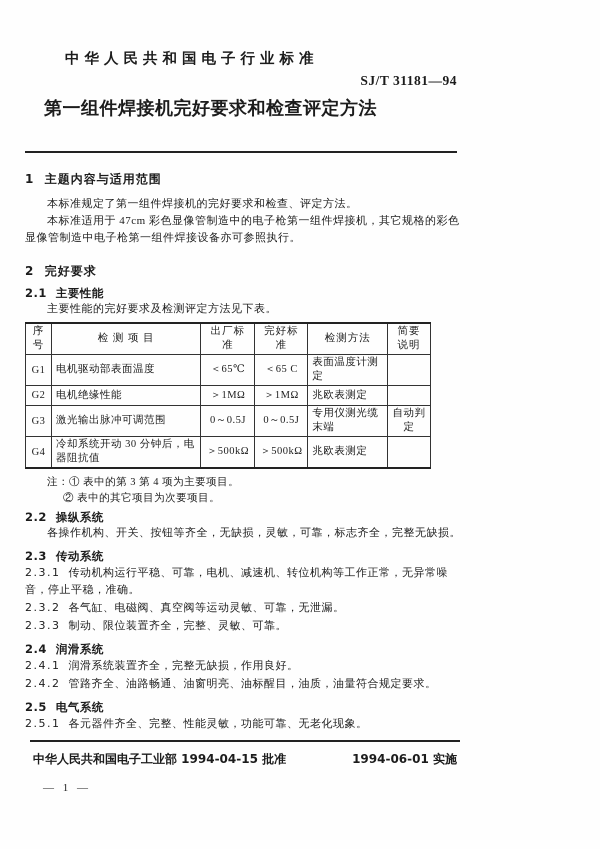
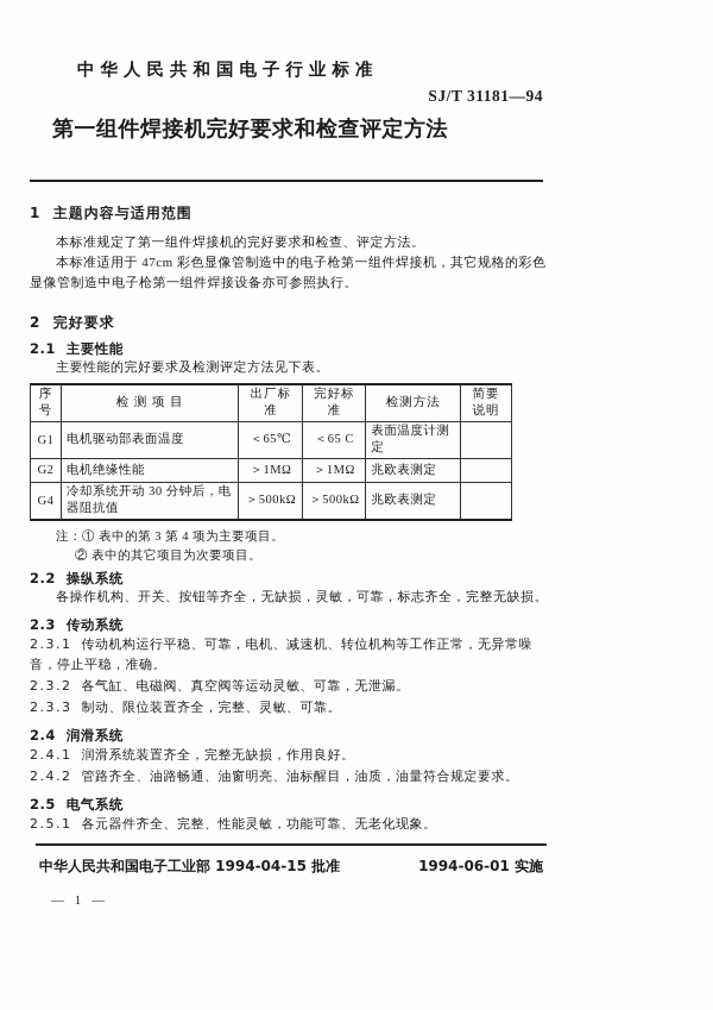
  中华人民共和国电子行业标准
  SJ/T 31181—94
  第一组件焊接机完好要求和检查评定方法
  1 主题内容与适用范围
  本标准规定了第一组件焊接机的完好要求和检查、评定方法。
  本标准适用于 47cm 彩色显像管制造中的电子枪第一组件焊接机，其它规格的彩色显像管制造中电子枪第一组件焊接设备亦可参照执行。
  2 完好要求
  2.1 主要性能
  主要性能的完好要求及检测评定方法见下表。
  序 号	检 测 项 目	出厂标准	完好标准	检测方法	简要说明
  G1	电机驱动部表面温度	＜65℃	＜65 C	表面温度计测定
  G2	电机绝缘性能	＞1MΩ	＞1MΩ	兆欧表测定
- G3	激光输出脉冲可调范围	0～0.5J	0～0.5J	专用仪测光缆末端	自动判定
  G4	冷却系统开动 30 分钟后，电器阻抗值	＞500kΩ	＞500kΩ	兆欧表测定
  注：① 表中的第 3 第 4 项为主要项目。
  ② 表中的其它项目为次要项目。
  2.2 操纵系统
  各操作机构、开关、按钮等齐全，无缺损，灵敏，可靠，标志齐全，完整无缺损。
  2.3 传动系统
  2.3.1 传动机构运行平稳、可靠，电机、减速机、转位机构等工作正常，无异常噪音，停止平稳，准确。
  2.3.2 各气缸、电磁阀、真空阀等运动灵敏、可靠，无泄漏。
  2.3.3 制动、限位装置齐全，完整、灵敏、可靠。
  2.4 润滑系统
  2.4.1 润滑系统装置齐全，完整无缺损，作用良好。
  2.4.2 管路齐全、油路畅通、油窗明亮、油标醒目，油质，油量符合规定要求。
  2.5 电气系统
  2.5.1 各元器件齐全、完整、性能灵敏，功能可靠、无老化现象。
  中华人民共和国电子工业部 1994-04-15 批准
  1994-06-01 实施
  — 1 —
